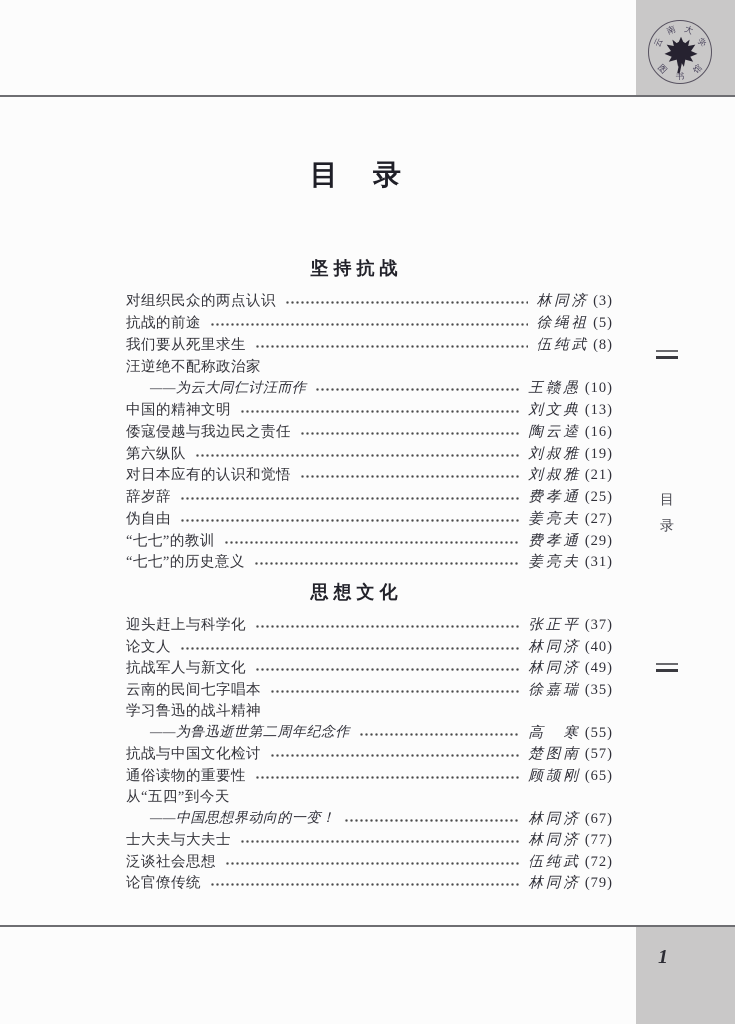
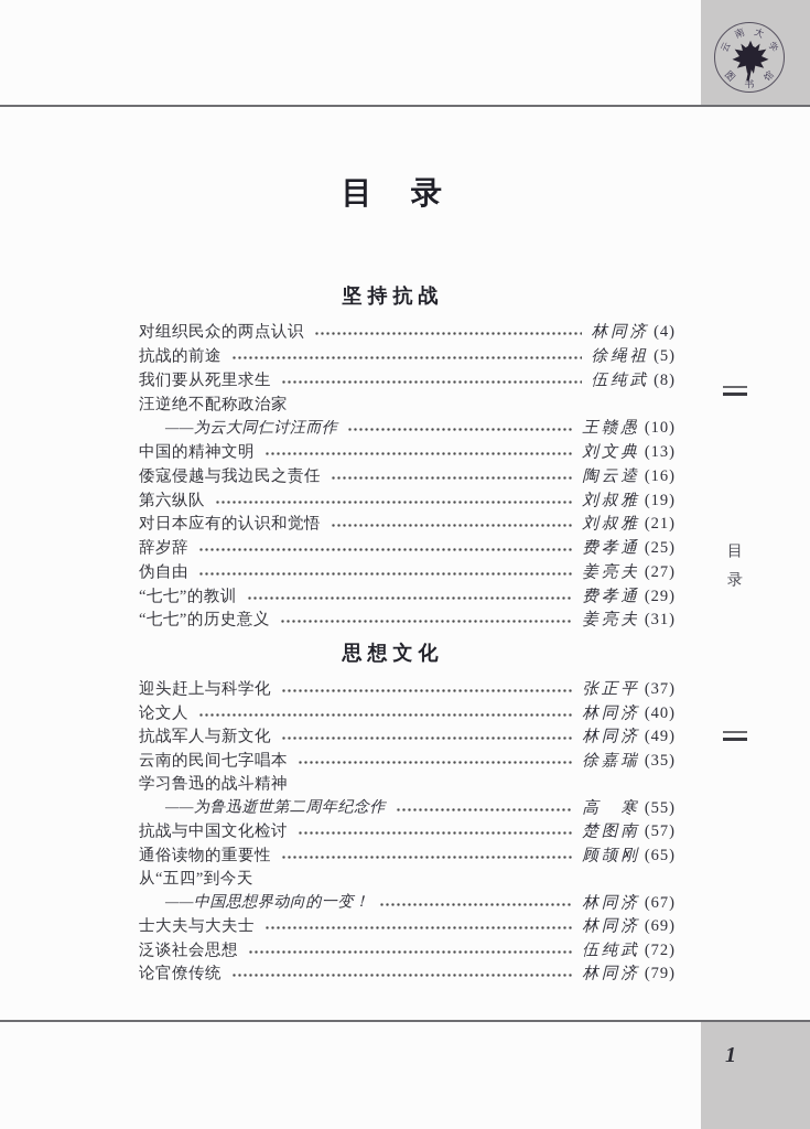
  书
  目 录
  坚持抗战
  对组织民众的两点认识
  林同济
- (3)
+ (4)
  抗战的前途
  徐绳祖
  (5)
  我们要从死里求生
  伍纯武
  (8)
  汪逆绝不配称政治家
  ——为云大同仁讨汪而作
  王赣愚
  (10)
  中国的精神文明
  刘文典
  (13)
  倭寇侵越与我边民之责任
  陶云逵
  (16)
  第六纵队
  刘叔雅
  (19)
  对日本应有的认识和觉悟
  刘叔雅
  (21)
  辞岁辞
  费孝通
  (25)
  伪自由
  姜亮夫
  (27)
  “七七”的教训
  费孝通
  (29)
  “七七”的历史意义
  姜亮夫
  (31)
  思想文化
  迎头赶上与科学化
  张正平
  (37)
  论文人
  林同济
  (40)
  抗战军人与新文化
  林同济
  (49)
  云南的民间七字唱本
  徐嘉瑞
  (35)
  学习鲁迅的战斗精神
  ——为鲁迅逝世第二周年纪念作
  高 寒
  (55)
  抗战与中国文化检讨
  楚图南
  (57)
  通俗读物的重要性
  顾颉刚
  (65)
  从“五四”到今天
  ——中国思想界动向的一变！
  林同济
  (67)
  士大夫与大夫士
  林同济
- (77)
+ (69)
  泛谈社会思想
  伍纯武
  (72)
  论官僚传统
  林同济
  (79)
  目
  录
  1
